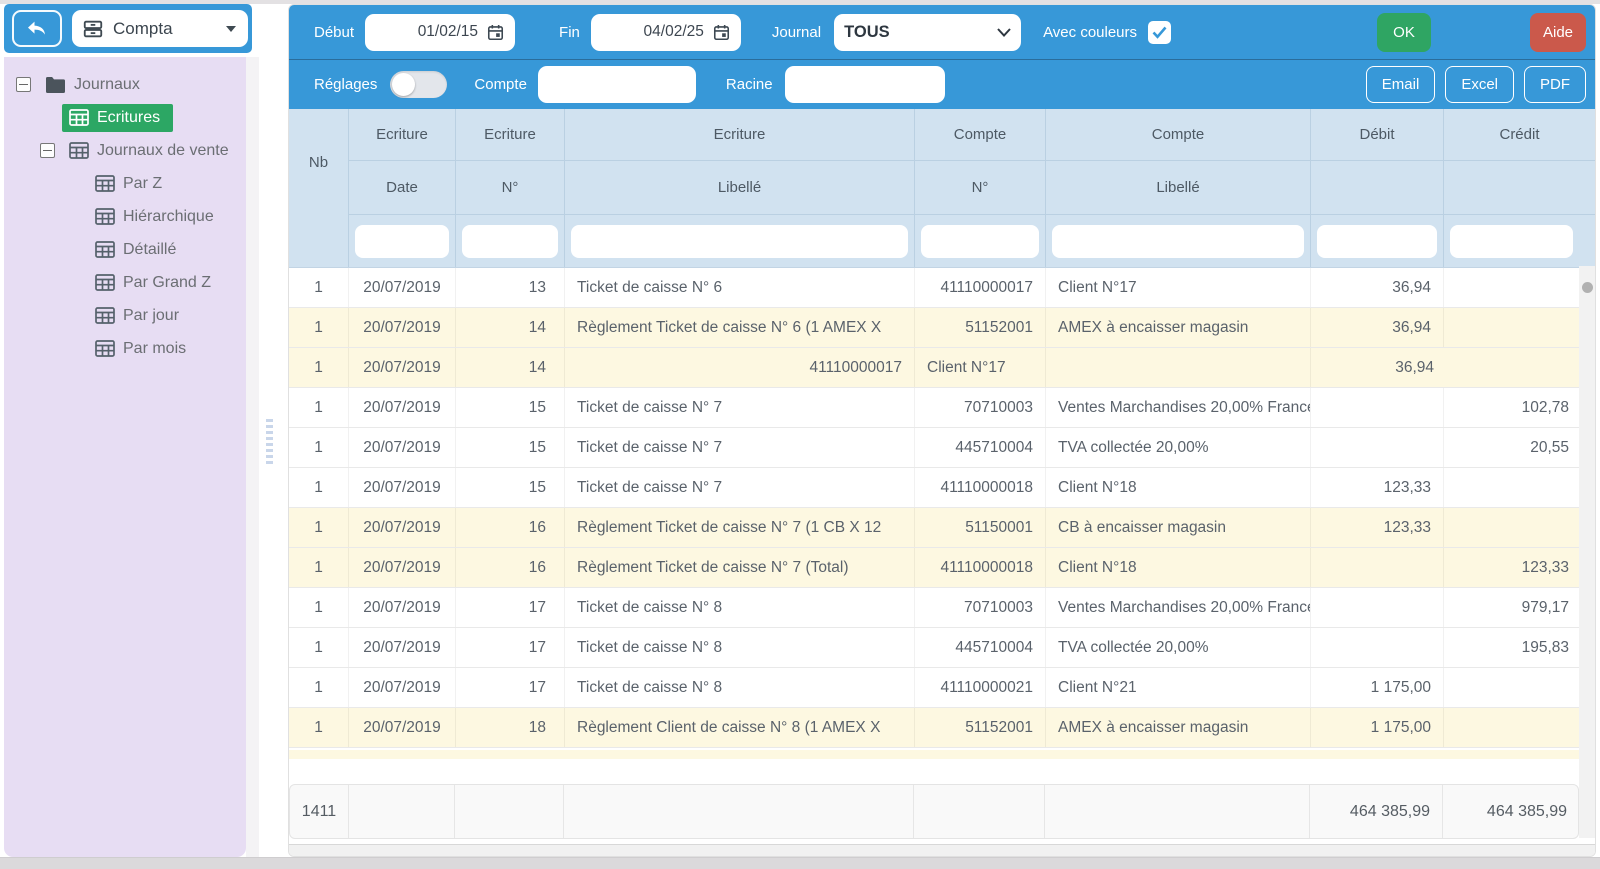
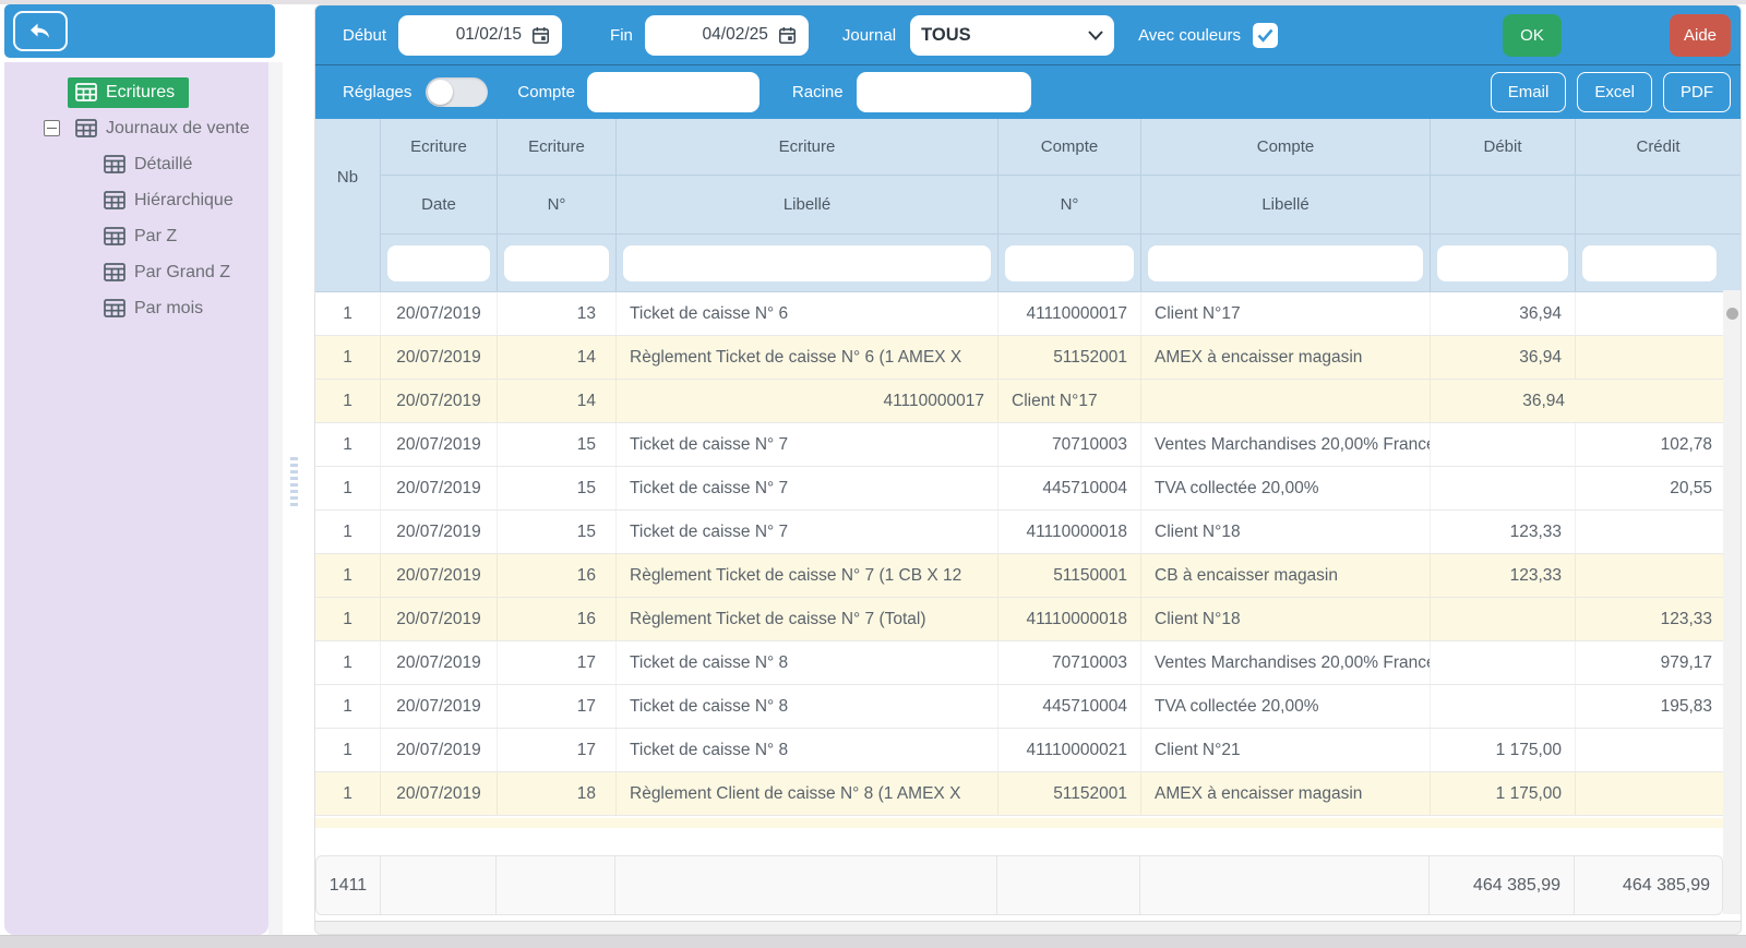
- Compta
- Journaux
  Ecritures
  Journaux de vente
- Par Z
+ Détaillé
  Hiérarchique
- Détaillé
+ Par Z
  Par Grand Z
- Par jour
  Par mois
  Début
  01/02/15
  Fin
  04/02/25
  Journal
  TOUS
  Avec couleurs
  OK
  Aide
  Réglages
  Compte
  Racine
  Email
  Excel
  PDF
  Nb
  Ecriture
  Ecriture
  Ecriture
  Compte
  Compte
  Débit
  Crédit
  Date
  N°
  Libellé
  N°
  Libellé
  1
  20/07/2019
  13
  Ticket de caisse N° 6
  41110000017
  Client N°17
  36,94
  1
  20/07/2019
  14
  Règlement Ticket de caisse N° 6 (1 AMEX X
  51152001
  AMEX à encaisser magasin
  36,94
  1
  20/07/2019
  14
  41110000017
  Client N°17
  36,94
  1
  20/07/2019
  15
  Ticket de caisse N° 7
  70710003
  Ventes Marchandises 20,00% Franc
  102,78
  1
  20/07/2019
  15
  Ticket de caisse N° 7
  445710004
  TVA collectée 20,00%
  20,55
  1
  20/07/2019
  15
  Ticket de caisse N° 7
  41110000018
  Client N°18
  123,33
  1
  20/07/2019
  16
  Règlement Ticket de caisse N° 7 (1 CB X 12
  51150001
  CB à encaisser magasin
  123,33
  1
  20/07/2019
  16
  Règlement Ticket de caisse N° 7 (Total)
  41110000018
  Client N°18
  123,33
  1
  20/07/2019
  17
  Ticket de caisse N° 8
  70710003
  Ventes Marchandises 20,00% Franc
  979,17
  1
  20/07/2019
  17
  Ticket de caisse N° 8
  445710004
  TVA collectée 20,00%
  195,83
  1
  20/07/2019
  17
  Ticket de caisse N° 8
  41110000021
  Client N°21
  1 175,00
  1
  20/07/2019
  18
  Règlement Client de caisse N° 8 (1 AMEX X
  51152001
  AMEX à encaisser magasin
  1 175,00
  1411
  464 385,99
  464 385,99
